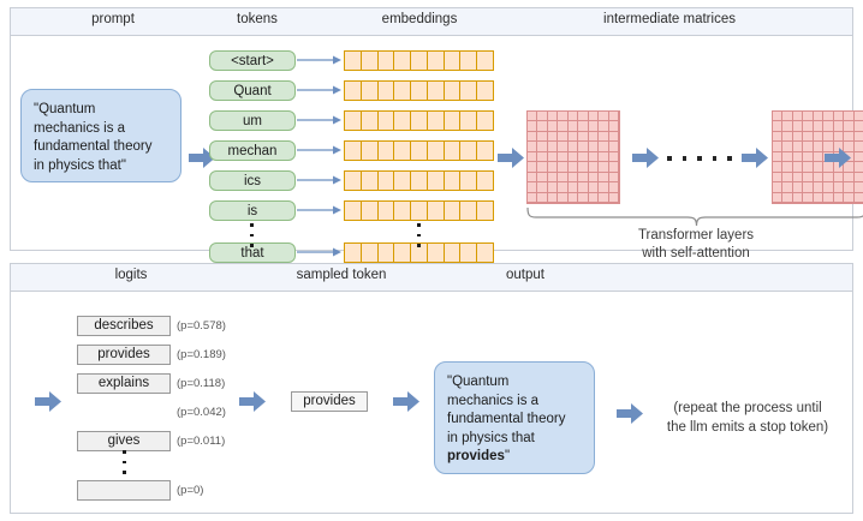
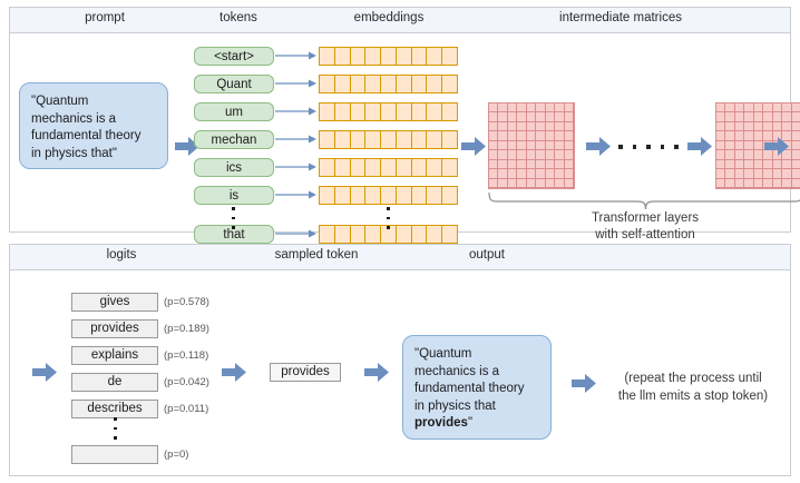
  prompt
  tokens
  embeddings
  intermediate matrices
  "Quantum
  mechanics is a
  fundamental theory
  in physics that"
  <start>
  Quant
  um
  mechan
  ics
  is
  that
  Transformer layers
  with self-attention
  logits
  sampled token
  output
- describes
+ gives
  (p=0.578)
  provides
  (p=0.189)
  explains
  (p=0.118)
+ de
  (p=0.042)
- gives
+ describes
  (p=0.011)
  (p=0)
  provides
  "Quantum
  mechanics is a
  fundamental theory
  in physics that
  provides"
  (repeat the process until
  the llm emits a stop token)
